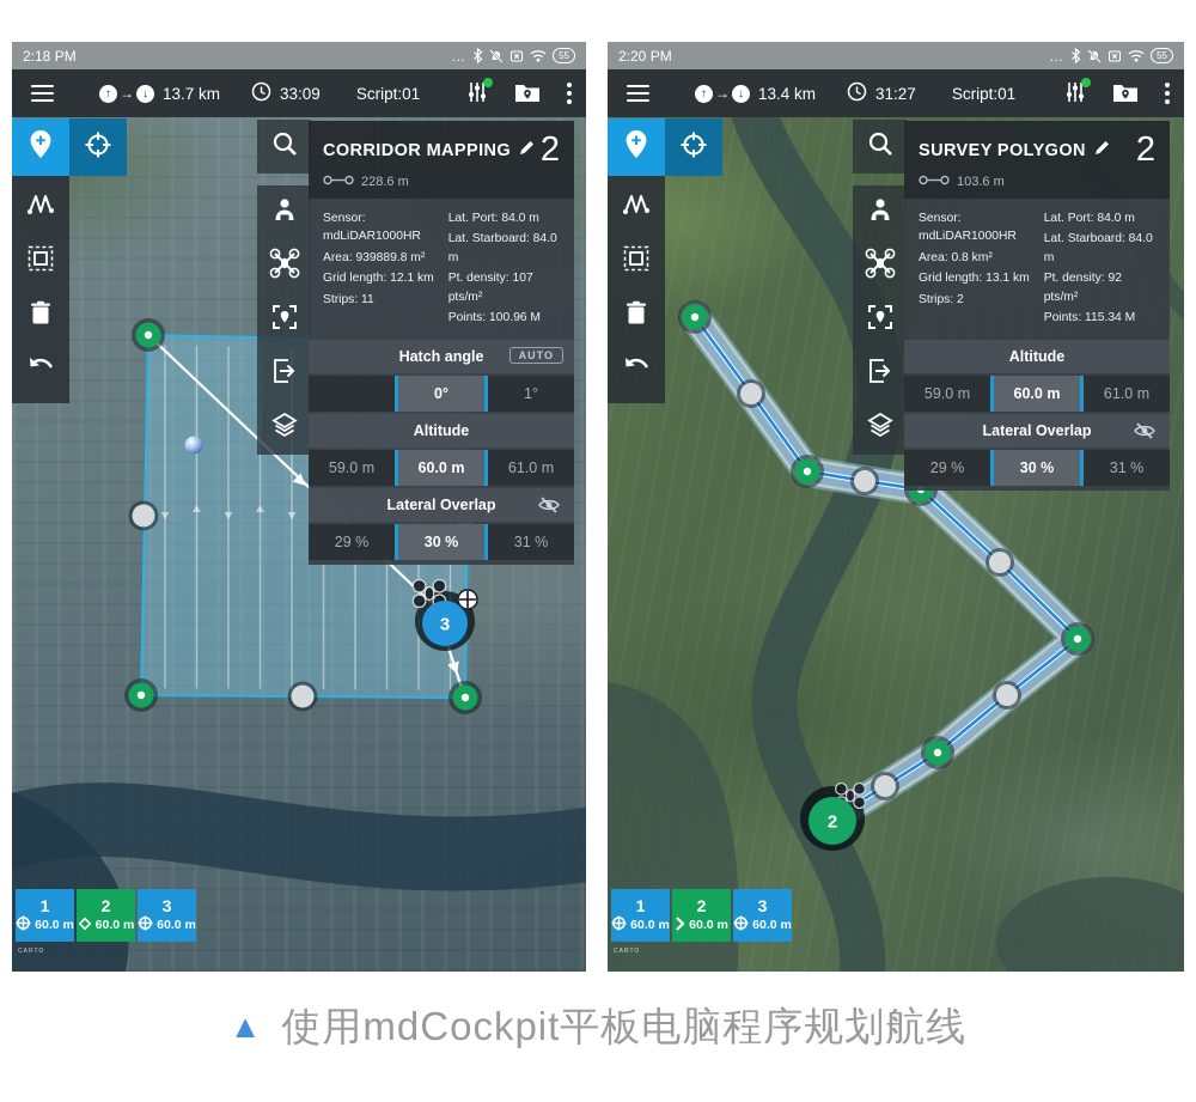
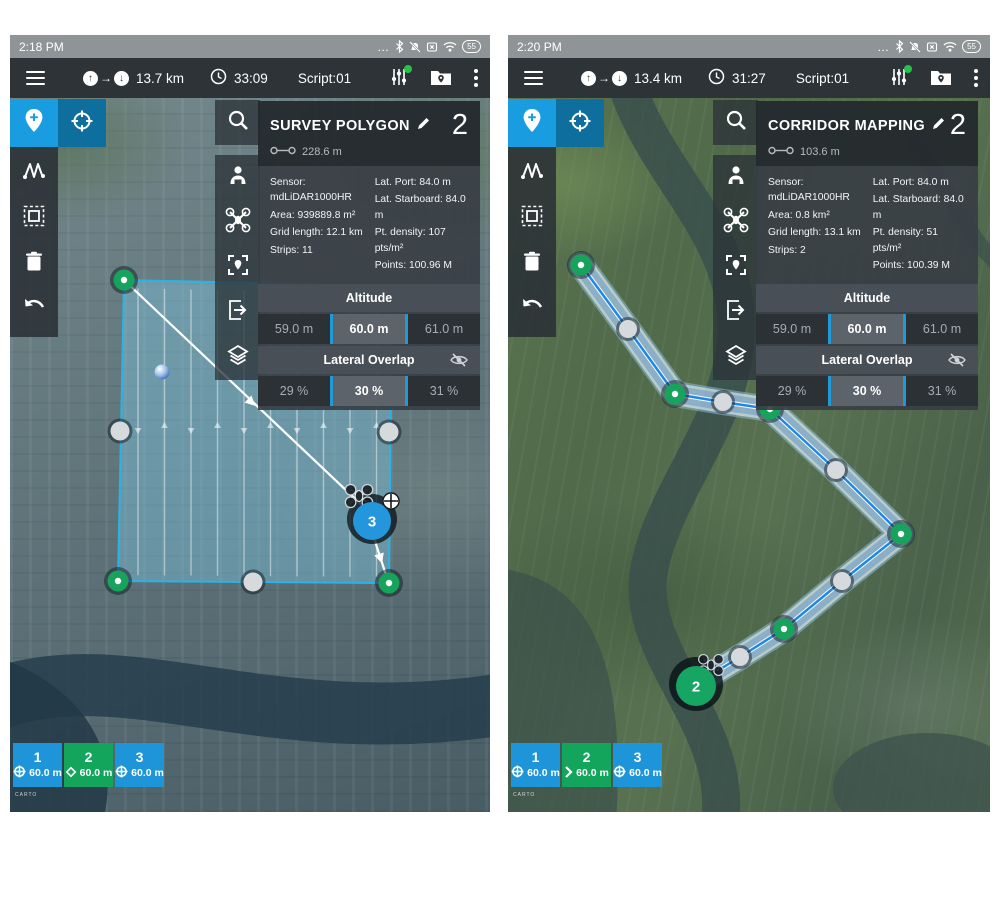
  2:18 PM
  …
  55
  ↑
  →
  ↓
  13.7 km
  33:09
  Script:01
  3
- CORRIDOR MAPPING
+ SURVEY POLYGON
  2
  228.6 m
  Sensor: mdLiDAR1000HR
  Area: 939889.8 m²
  Grid length: 12.1 km
  Strips: 11
  Lat. Port: 84.0 m
  Lat. Starboard: 84.0 m
  Pt. density: 107 pts/m²
  Points: 100.96 M
- Hatch angle
- AUTO
- 0°
- 1°
  Altitude
  59.0 m
  60.0 m
  61.0 m
  Lateral Overlap
  29 %
  30 %
  31 %
  1
  60.0 m
  2
  60.0 m
  3
  60.0 m
  2:20 PM
  …
  55
  ↑
  →
  ↓
  13.4 km
  31:27
  Script:01
  2
- SURVEY POLYGON
+ CORRIDOR MAPPING
  2
  103.6 m
  Sensor: mdLiDAR1000HR
  Area: 0.8 km²
  Grid length: 13.1 km
  Strips: 2
  Lat. Port: 84.0 m
  Lat. Starboard: 84.0 m
- Pt. density: 92 pts/m²
+ Pt. density: 51 pts/m²
- Points: 115.34 M
+ Points: 100.39 M
  Altitude
  59.0 m
  60.0 m
  61.0 m
  Lateral Overlap
  29 %
  30 %
  31 %
  1
  60.0 m
  2
  60.0 m
  3
  60.0 m
- ▲ 使用mdCockpit平板电脑程序规划航线
